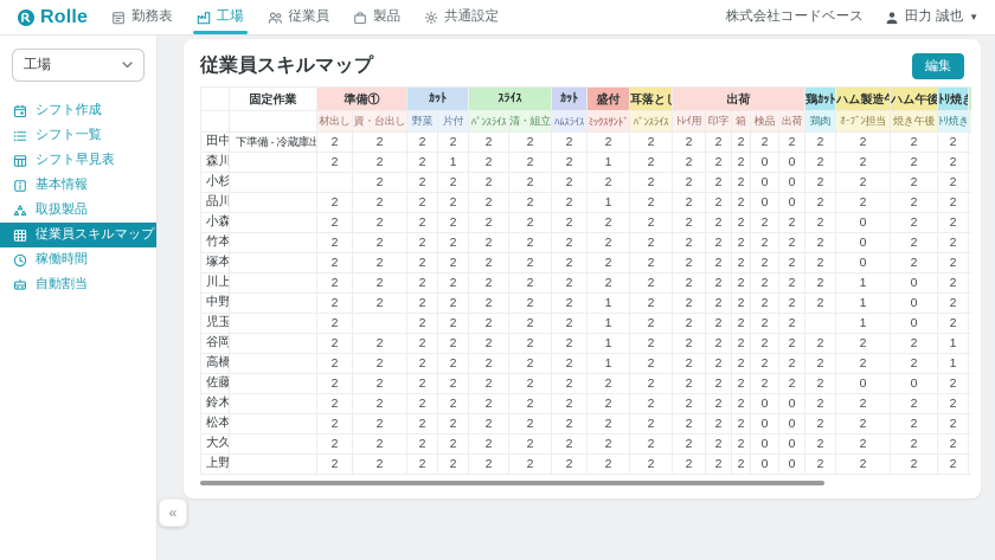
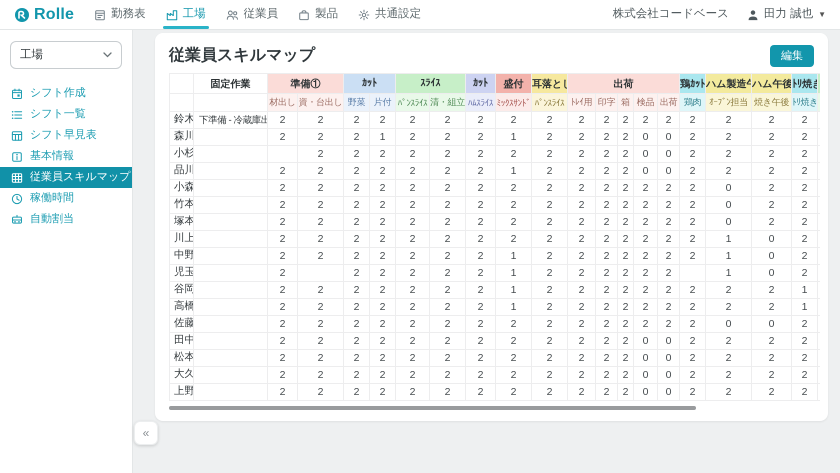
  Rolle
  勤務表
  工場
  従業員
  製品
  共通設定
  株式会社コードベース
  田力 誠也
  ▼
  工場
  シフト作成
  シフト一覧
  シフト早見表
  基本情報
- 取扱製品
  従業員スキルマップ
  稼働時間
  自動割当
  «
  従業員スキルマップ
  編集
  	固定作業	準備①	ｶｯﾄ	ｽﾗｲｽ	ｶｯﾄ	盛付	耳落と	出荷	鶏ｶｯﾄ	ハム製造	ハム午後	ﾄﾘ焼
  		材出し	資・台出し	野菜	片付	ﾊﾟﾝｽﾗｲｽ	清・組立	ﾊﾑｽﾗｲｽ	ﾐｯｸｽｻﾝﾄﾞ	ﾊﾟﾝｽﾗｲｽ	ﾄﾚｲ用	印字	箱	検品	出荷	鶏肉	ｵｰﾌﾞﾝ担当	焼き午後	ﾄﾘ焼き
- 田中	下準備 - 冷蔵庫出	2	2	2	2	2	2	2	2	2	2	2	2	2	2	2	2	2	2
+ 鈴木	下準備 - 冷蔵庫出	2	2	2	2	2	2	2	2	2	2	2	2	2	2	2	2	2	2
  森川		2	2	2	1	2	2	2	1	2	2	2	2	0	0	2	2	2	2
  小杉			2	2	2	2	2	2	2	2	2	2	2	0	0	2	2	2	2
  品川		2	2	2	2	2	2	2	1	2	2	2	2	0	0	2	2	2	2
  小森		2	2	2	2	2	2	2	2	2	2	2	2	2	2	2	0	2	2
  竹本		2	2	2	2	2	2	2	2	2	2	2	2	2	2	2	0	2	2
  塚本		2	2	2	2	2	2	2	2	2	2	2	2	2	2	2	0	2	2
  川上		2	2	2	2	2	2	2	2	2	2	2	2	2	2	2	1	0	2
  中野		2	2	2	2	2	2	2	1	2	2	2	2	2	2	2	1	0	2
  児玉		2		2	2	2	2	2	1	2	2	2	2	2	2		1	0	2
  谷岡		2	2	2	2	2	2	2	1	2	2	2	2	2	2	2	2	2	1
  高橋		2	2	2	2	2	2	2	1	2	2	2	2	2	2	2	2	2	1
  佐藤		2	2	2	2	2	2	2	2	2	2	2	2	2	2	2	0	0	2
- 鈴木		2	2	2	2	2	2	2	2	2	2	2	2	0	0	2	2	2	2
+ 田中		2	2	2	2	2	2	2	2	2	2	2	2	0	0	2	2	2	2
  松本		2	2	2	2	2	2	2	2	2	2	2	2	0	0	2	2	2	2
  大久		2	2	2	2	2	2	2	2	2	2	2	2	0	0	2	2	2	2
  上野		2	2	2	2	2	2	2	2	2	2	2	2	0	0	2	2	2	2
